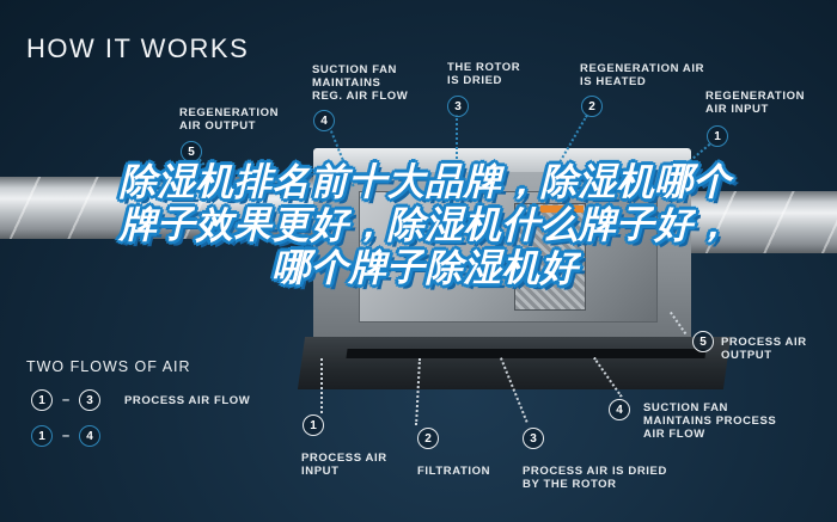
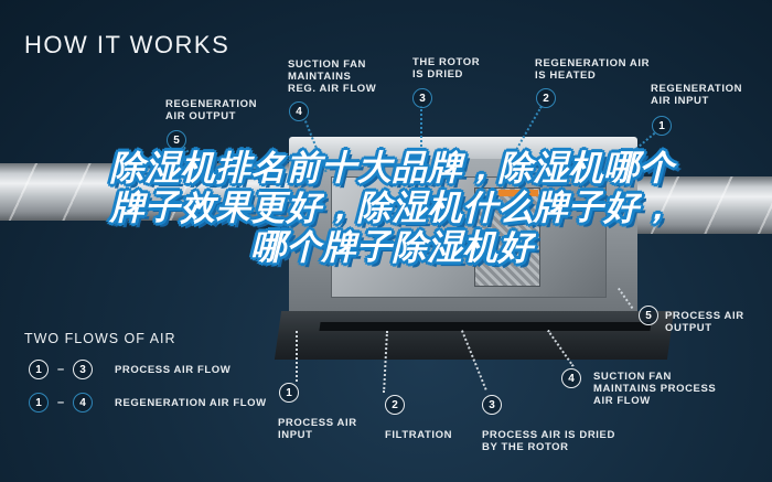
  HOW IT WORKS
  REGENERATION
  AIR OUTPUT
  5
  SUCTION FAN
  MAINTAINS
  REG. AIR FLOW
  4
  THE ROTOR
  IS DRIED
  3
  REGENERATION AIR
  IS HEATED
  2
  REGENERATION
  AIR INPUT
  1
  除湿机排名前十大品牌，除湿机哪个牌子效果更好，除湿机什么牌子好，哪个牌子除湿机好
  TWO FLOWS OF AIR
  1
  –
  3
  PROCESS AIR FLOW
  1
  –
  4
+ REGENERATION AIR FLOW
  1
  PROCESS AIR
  INPUT
  2
  FILTRATION
  3
  PROCESS AIR IS DRIED
  BY THE ROTOR
  4
  SUCTION FAN
  MAINTAINS PROCESS
  AIR FLOW
  5
  PROCESS AIR
  OUTPUT
